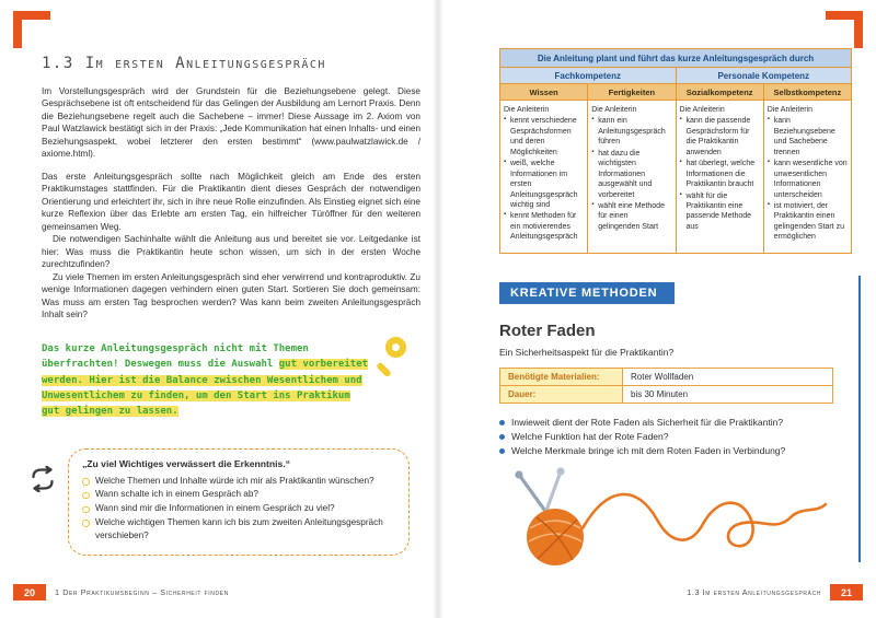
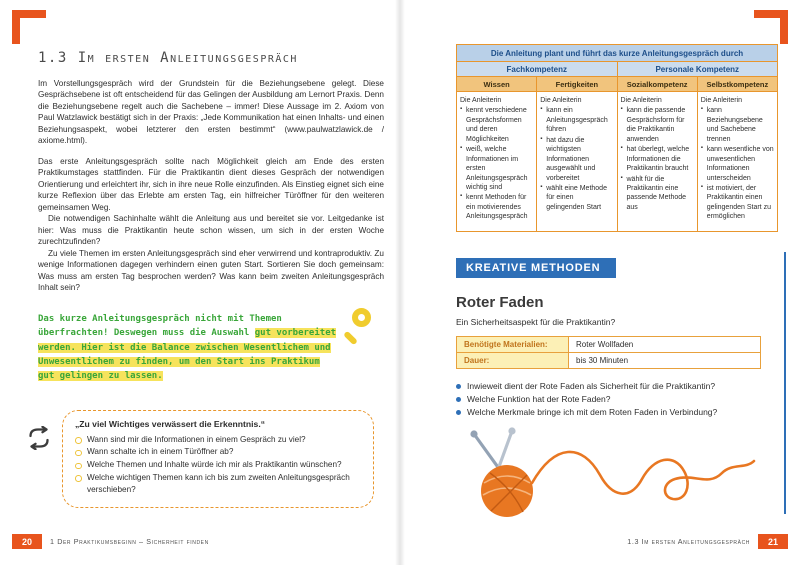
  1.3 Im ersten Anleitungsgespräch
  Im Vorstellungsgespräch wird der Grundstein für die Beziehungsebene gelegt. Diese Gesprächsebene ist oft entscheidend für das Gelingen der Ausbildung am Lernort Praxis. Denn die Beziehungsebene regelt auch die Sachebene – immer! Diese Aussage im 2. Axiom von Paul Watzlawick bestätigt sich in der Praxis: „Jede Kommunikation hat einen Inhalts- und einen Beziehungsaspekt, wobei letzterer den ersten bestimmt“ (www.paulwatzlawick.de / axiome.html).
  Das erste Anleitungsgespräch sollte nach Möglichkeit gleich am Ende des ersten Praktikumstages stattfinden. Für die Praktikantin dient dieses Gespräch der notwendigen Orientierung und erleichtert ihr, sich in ihre neue Rolle einzufinden. Als Einstieg eignet sich eine kurze Reflexion über das Erlebte am ersten Tag, ein hilfreicher Türöffner für den weiteren gemeinsamen Weg.
  Die notwendigen Sachinhalte wählt die Anleitung aus und bereitet sie vor. Leitgedanke ist hier: Was muss die Praktikantin heute schon wissen, um sich in der ersten Woche zurechtzufinden?
  Zu viele Themen im ersten Anleitungsgespräch sind eher verwirrend und kontraproduktiv. Zu wenige Informationen dagegen verhindern einen guten Start. Sortieren Sie doch gemeinsam: Was muss am ersten Tag besprochen werden? Was kann beim zweiten Anleitungsgespräch Inhalt sein?
  Das kurze Anleitungsgespräch nicht mit Themen überfrachten! Deswegen muss die Auswahl gut vorbereitet werden. Hier ist die Balance zwischen Wesentlichem und Unwesentlichem zu finden, um den Start ins Praktikum gut gelingen zu lassen.
  „Zu viel Wichtiges verwässert die Erkenntnis.“
- Welche Themen und Inhalte würde ich mir als Praktikantin wünschen?
+ Wann sind mir die Informationen in einem Gespräch zu viel?
- Wann schalte ich in einem Gespräch ab?
+ Wann schalte ich in einem Türöffner ab?
- Wann sind mir die Informationen in einem Gespräch zu viel?
+ Welche Themen und Inhalte würde ich mir als Praktikantin wünschen?
  Welche wichtigen Themen kann ich bis zum zweiten Anleitungsgespräch verschieben?
  20
  1 Der Praktikumsbeginn – Sicherheit finden
  Die Anleitung plant und führt das kurze Anleitungsgespräch durch
  Fachkompetenz	Personale Kompetenz
  Wissen	Fertigkeiten	Sozialkompetenz	Selbstkompetenz
  KREATIVE METHODEN
  Roter Faden
  Ein Sicherheitsaspekt für die Praktikantin?
  Benötigte Materialien:	Roter Wollfaden
  Dauer:	bis 30 Minuten
  Inwieweit dient der Rote Faden als Sicherheit für die Praktikantin?
  Welche Funktion hat der Rote Faden?
  Welche Merkmale bringe ich mit dem Roten Faden in Verbindung?
  1.3 Im ersten Anleitungsgespräch
  21
